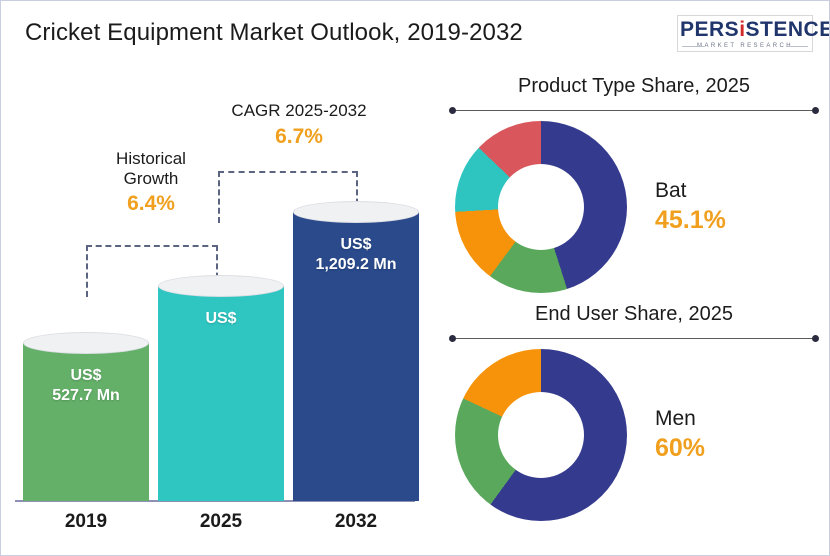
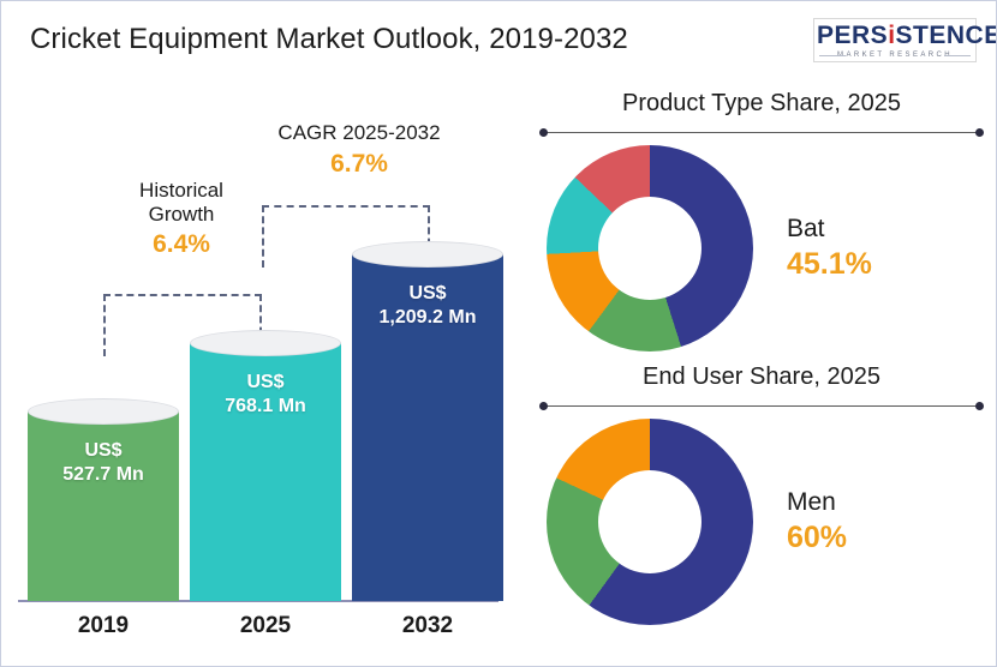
  Cricket Equipment Market Outlook, 2019-2032
  PERSiSTENCE
  Historical
  Growth
  6.4%
  CAGR 2025-2032
  6.7%
  US$
  527.7 Mn
  2019
  US$
+ 768.1 Mn
  2025
  US$
  1,209.2 Mn
  2032
  Product Type Share, 2025
  Bat
  45.1%
  End User Share, 2025
  Men
  60%
